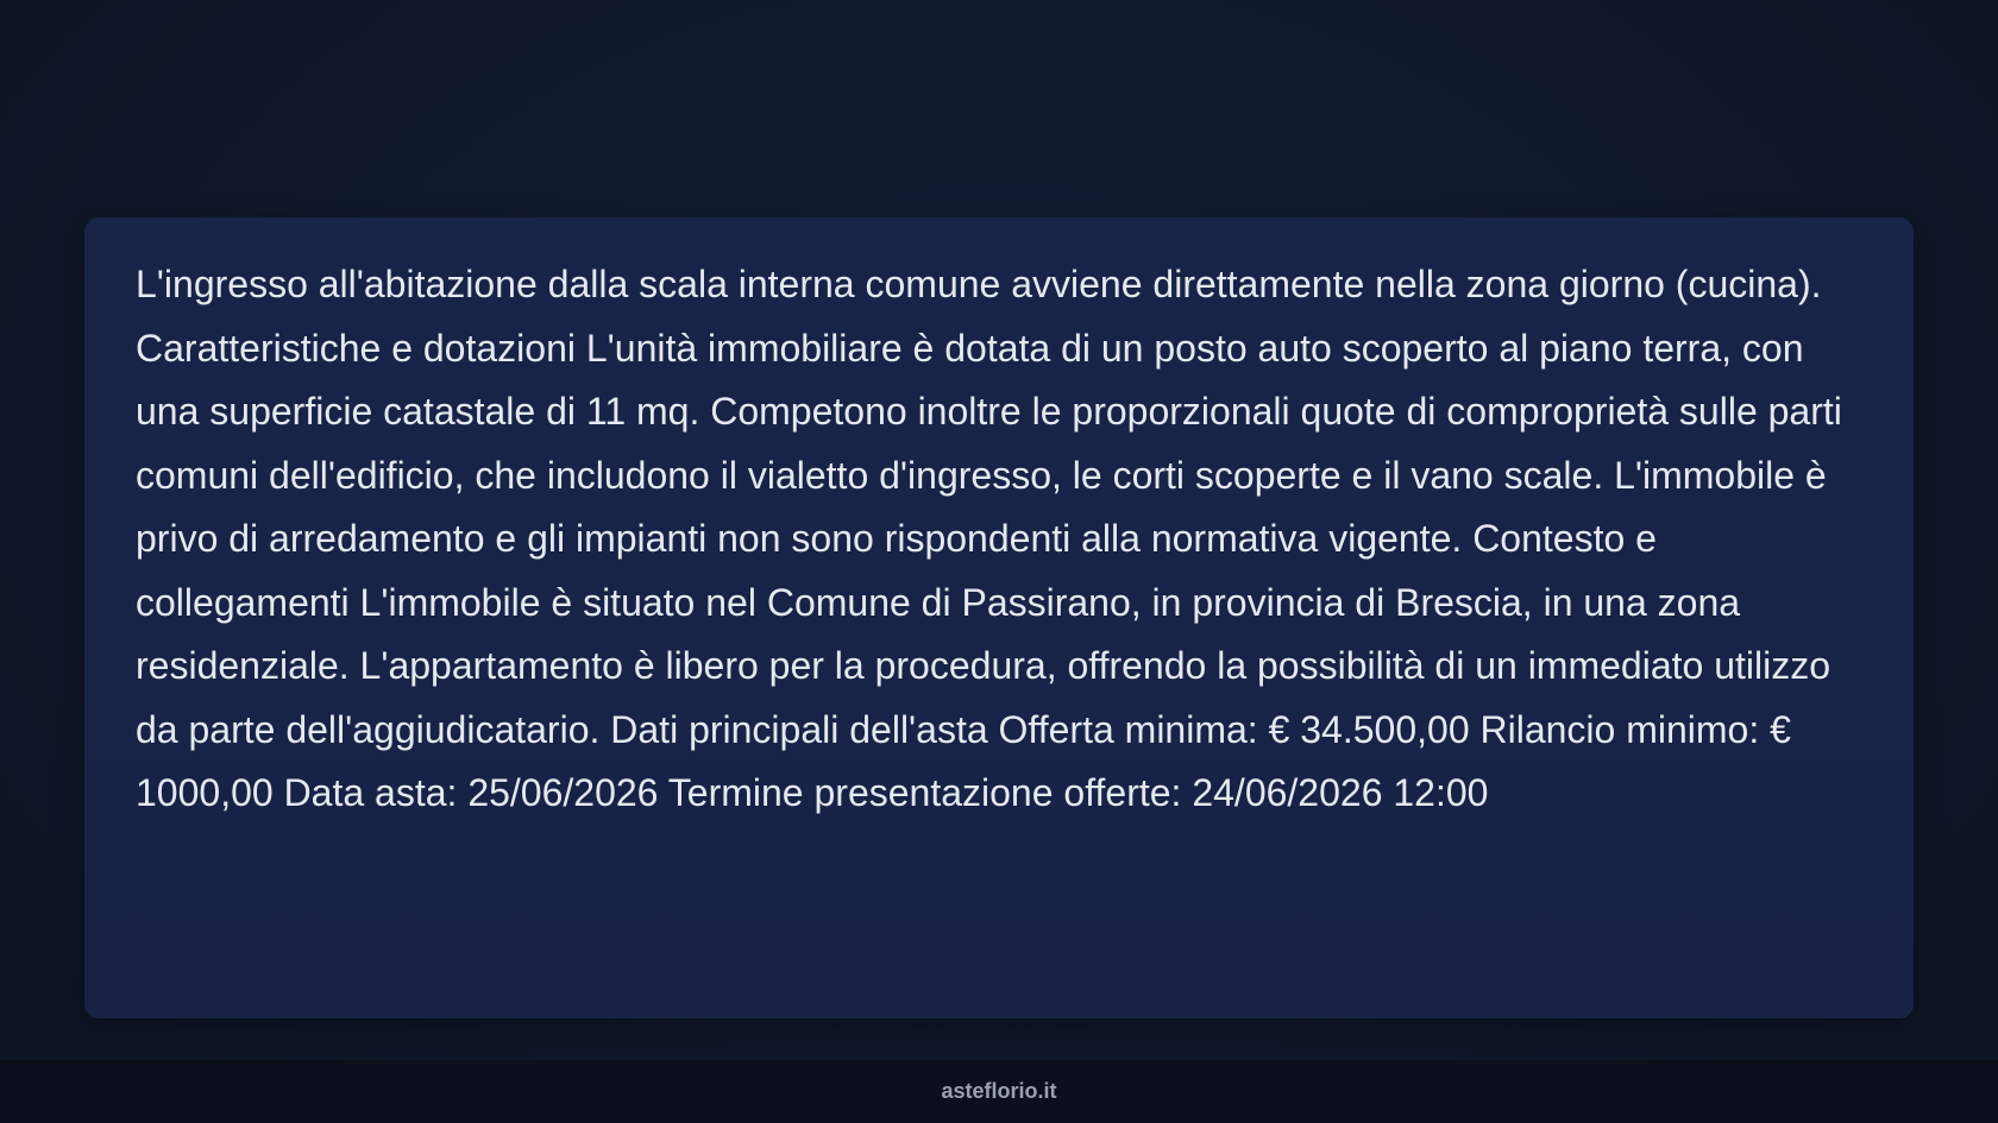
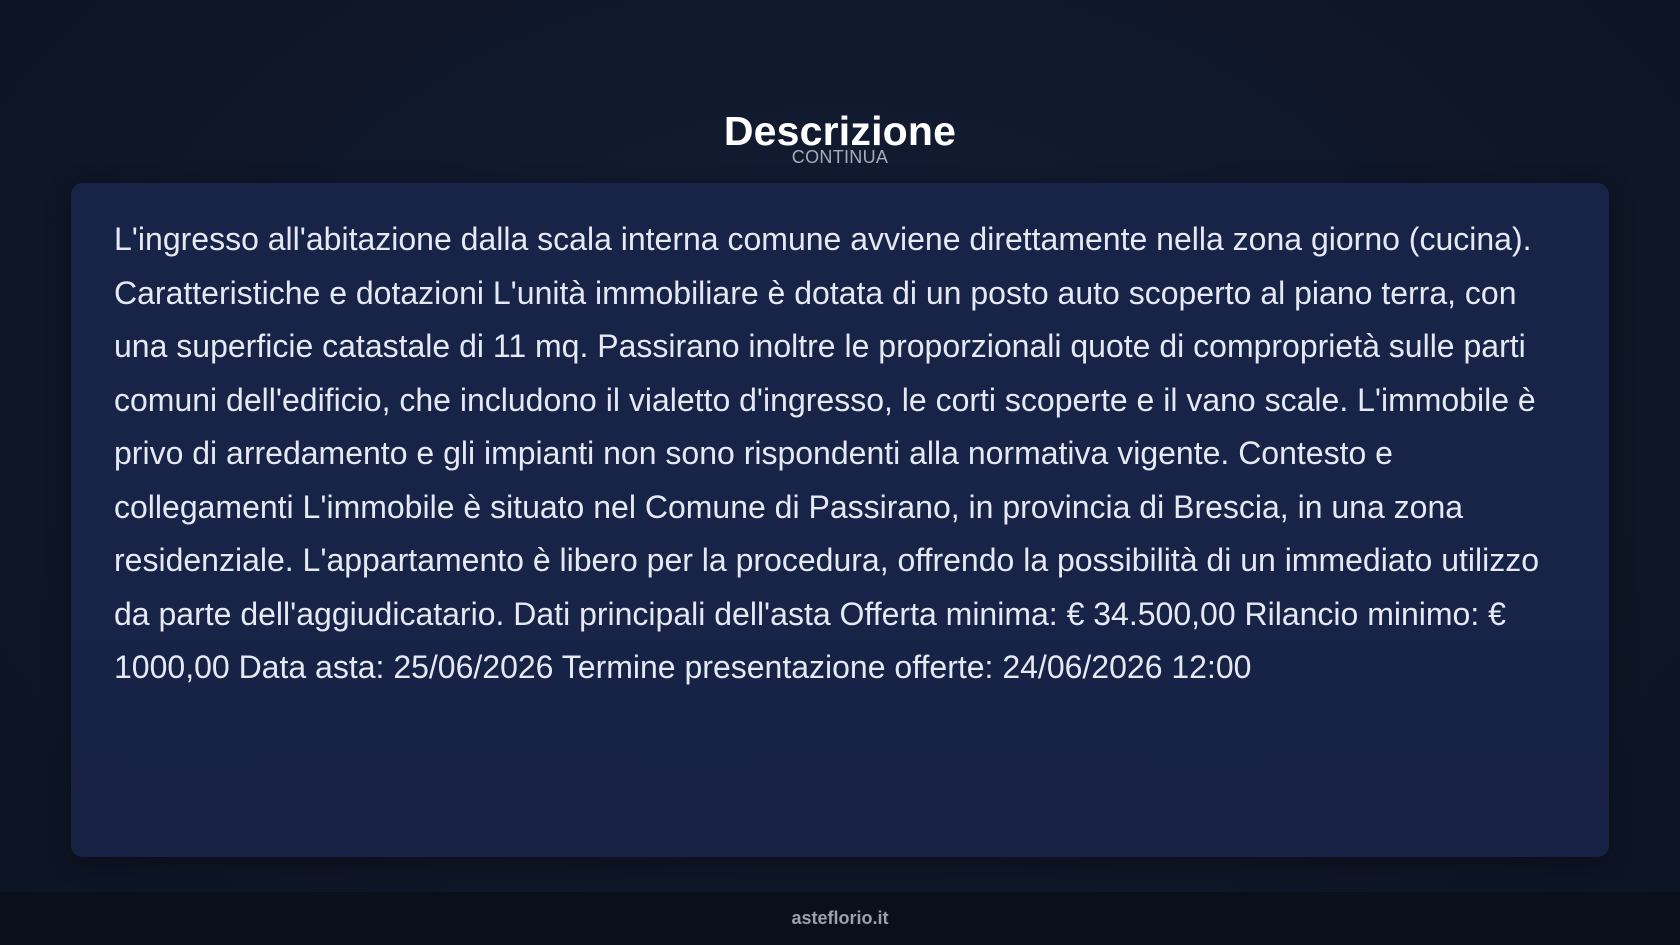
+ Descrizione
+ CONTINUA
- L'ingresso all'abitazione dalla scala interna comune avviene direttamente nella zona giorno (cucina). Caratteristiche e dotazioni L'unità immobiliare è dotata di un posto auto scoperto al piano terra, con una superficie catastale di 11 mq. Competono inoltre le proporzionali quote di comproprietà sulle parti comuni dell'edificio, che includono il vialetto d'ingresso, le corti scoperte e il vano scale. L'immobile è privo di arredamento e gli impianti non sono rispondenti alla normativa vigente. Contesto e collegamenti L'immobile è situato nel Comune di Passirano, in provincia di Brescia, in una zona residenziale. L'appartamento è libero per la procedura, offrendo la possibilità di un immediato utilizzo da parte dell'aggiudicatario. Dati principali dell'asta Offerta minima: € 34.500,00 Rilancio minimo: € 1000,00 Data asta: 25/06/2026 Termine presentazione offerte: 24/06/2026 12:00
+ L'ingresso all'abitazione dalla scala interna comune avviene direttamente nella zona giorno (cucina). Caratteristiche e dotazioni L'unità immobiliare è dotata di un posto auto scoperto al piano terra, con una superficie catastale di 11 mq. Passirano inoltre le proporzionali quote di comproprietà sulle parti comuni dell'edificio, che includono il vialetto d'ingresso, le corti scoperte e il vano scale. L'immobile è privo di arredamento e gli impianti non sono rispondenti alla normativa vigente. Contesto e collegamenti L'immobile è situato nel Comune di Passirano, in provincia di Brescia, in una zona residenziale. L'appartamento è libero per la procedura, offrendo la possibilità di un immediato utilizzo da parte dell'aggiudicatario. Dati principali dell'asta Offerta minima: € 34.500,00 Rilancio minimo: € 1000,00 Data asta: 25/06/2026 Termine presentazione offerte: 24/06/2026 12:00
  asteflorio.it
